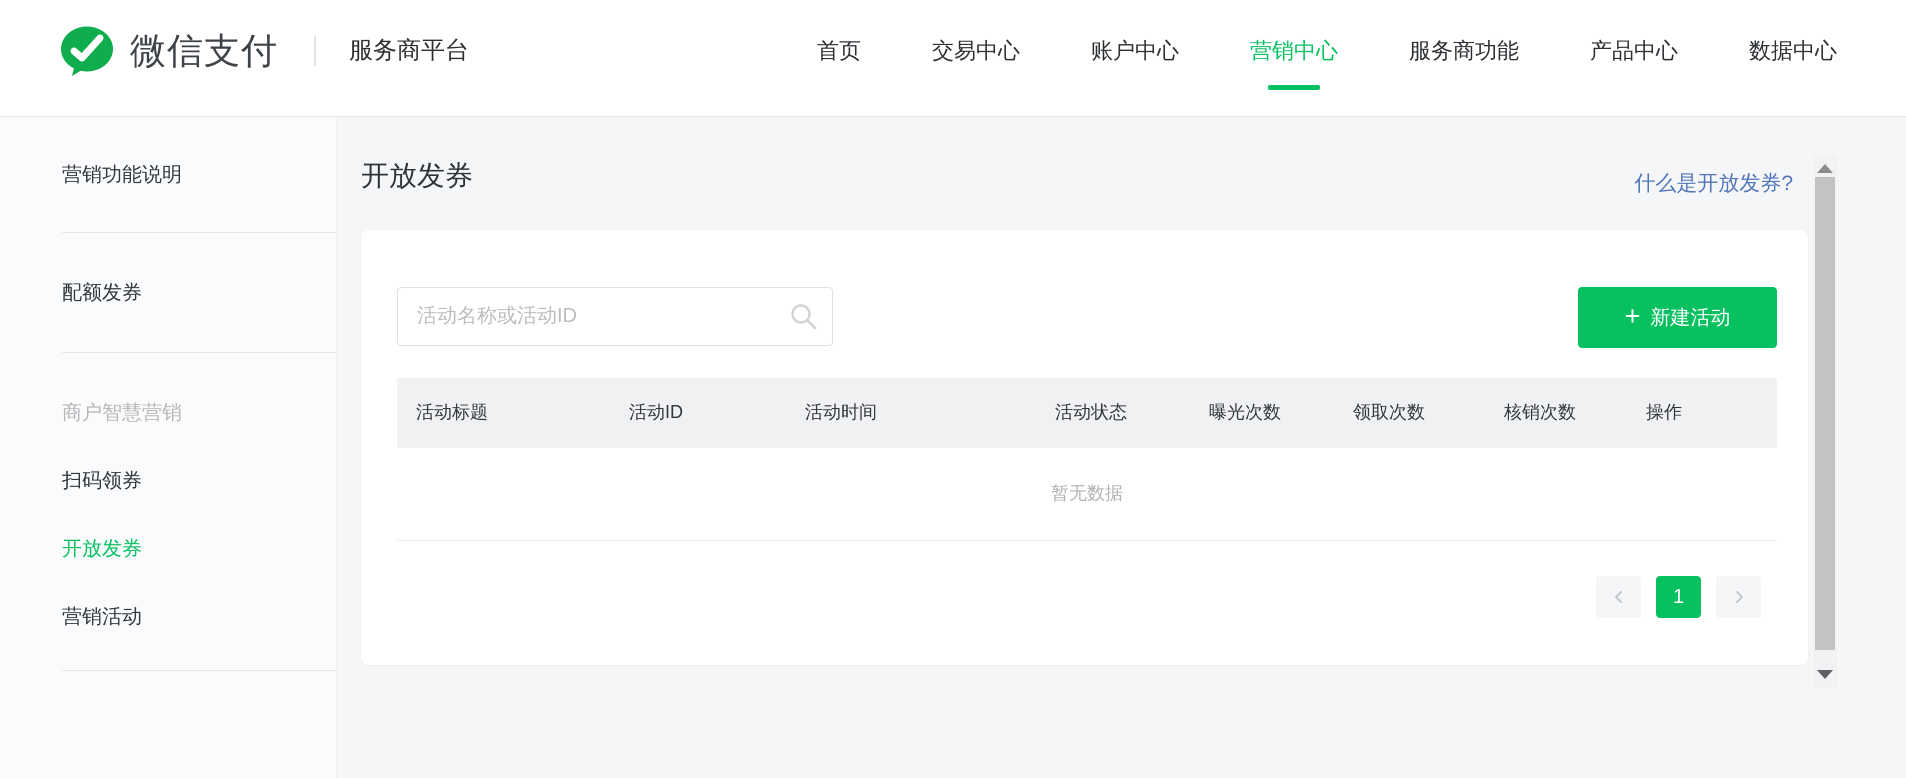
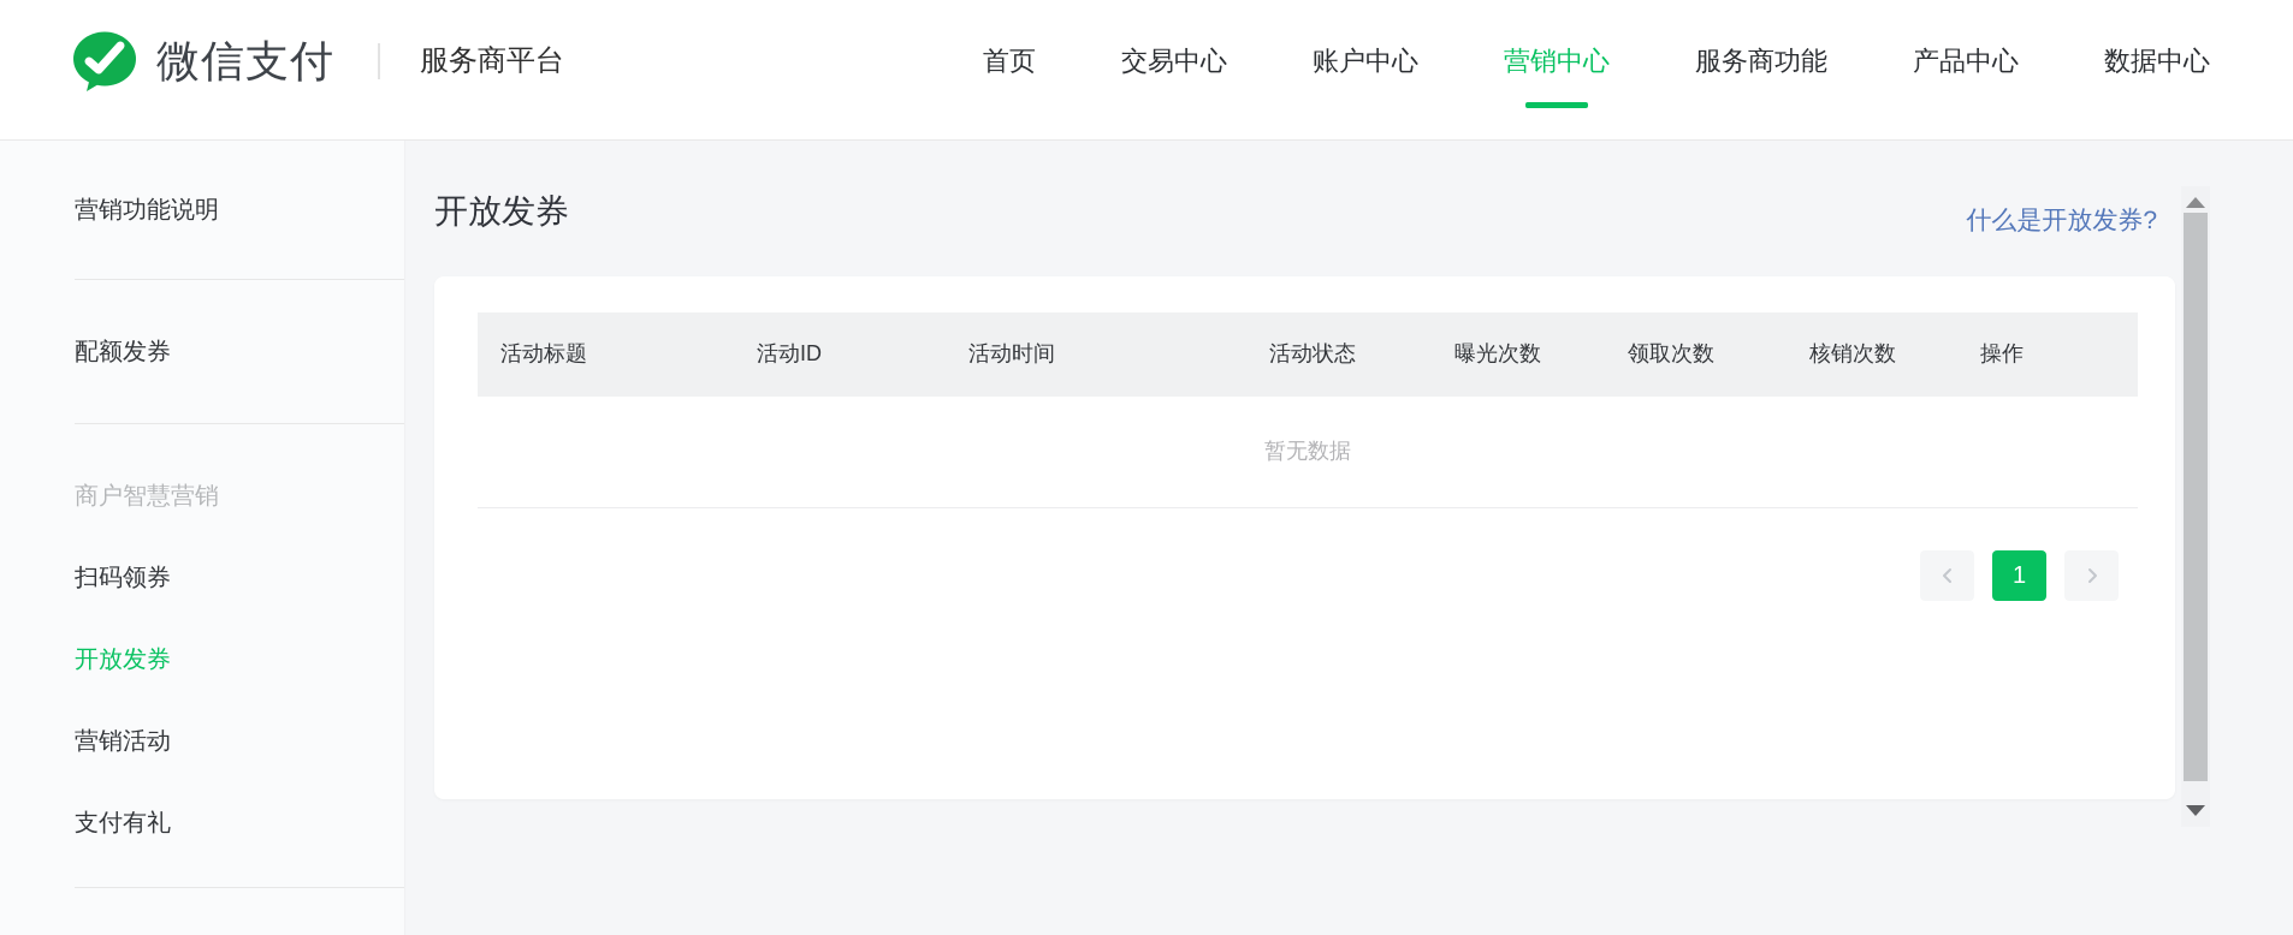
  微信支付
  服务商平台
  首页
  交易中心
  账户中心
  营销中心
  服务商功能
  产品中心
  数据中心
  营销功能说明
  配额发券
  商户智慧营销
  扫码领券
  开放发券
  营销活动
+ 支付有礼
  开放发券
  什么是开放发券?
- 活动名称或活动ID
- +
- 新建活动
  活动标题
  活动ID
  活动时间
  活动状态
  曝光次数
  领取次数
  核销次数
  操作
  暂无数据
  1
